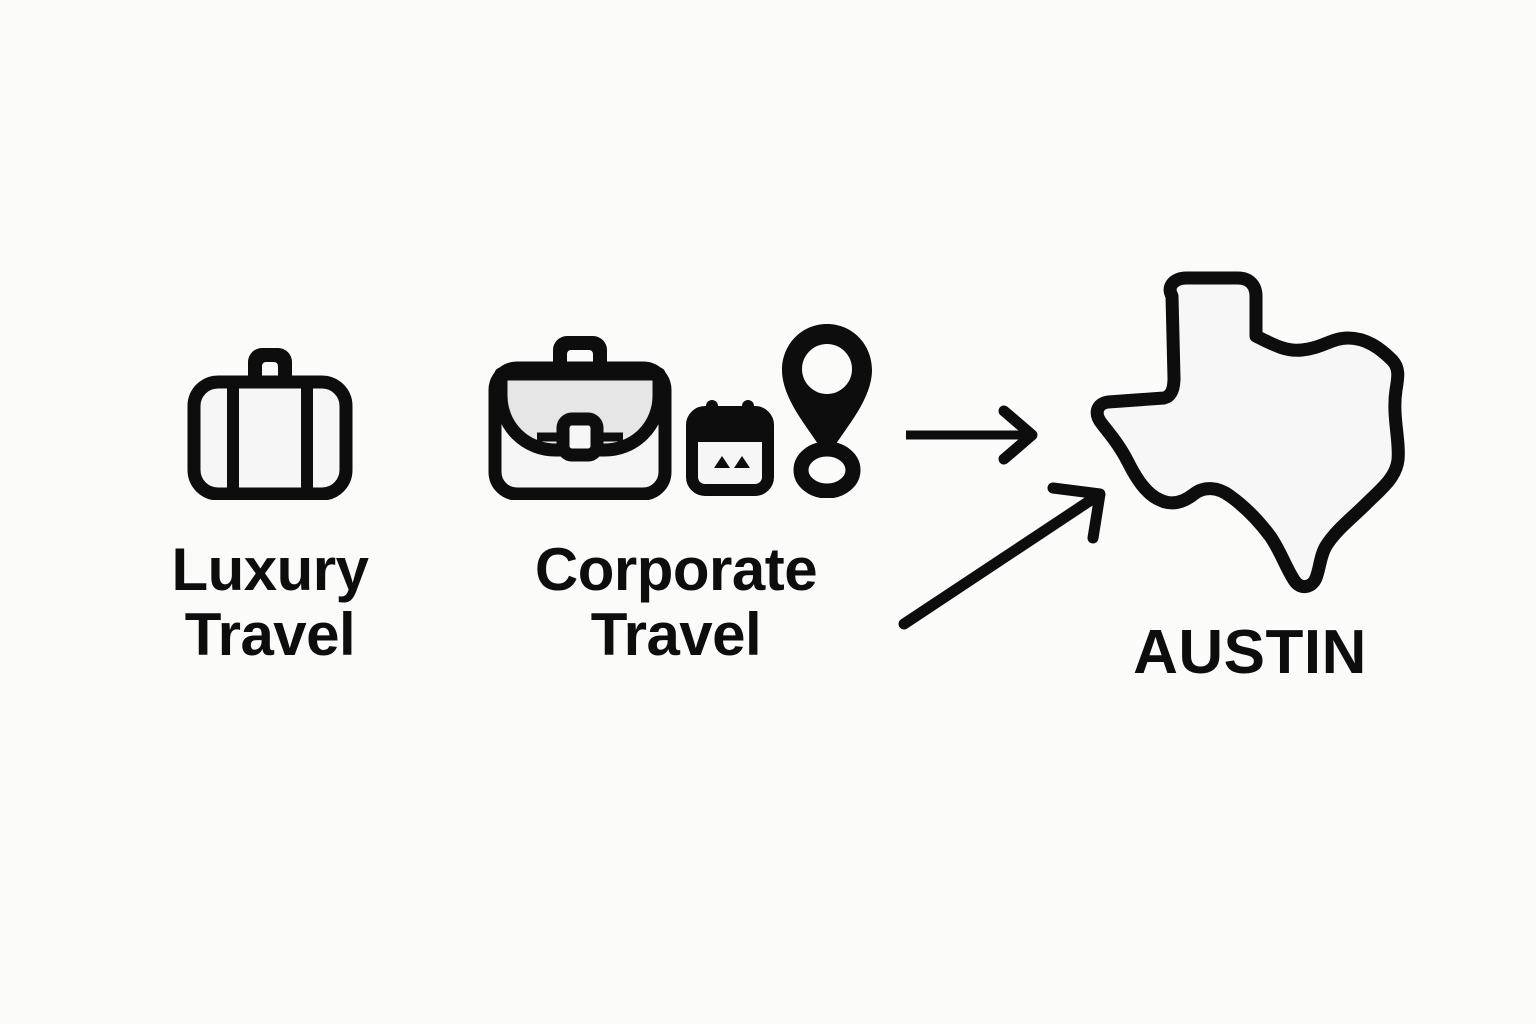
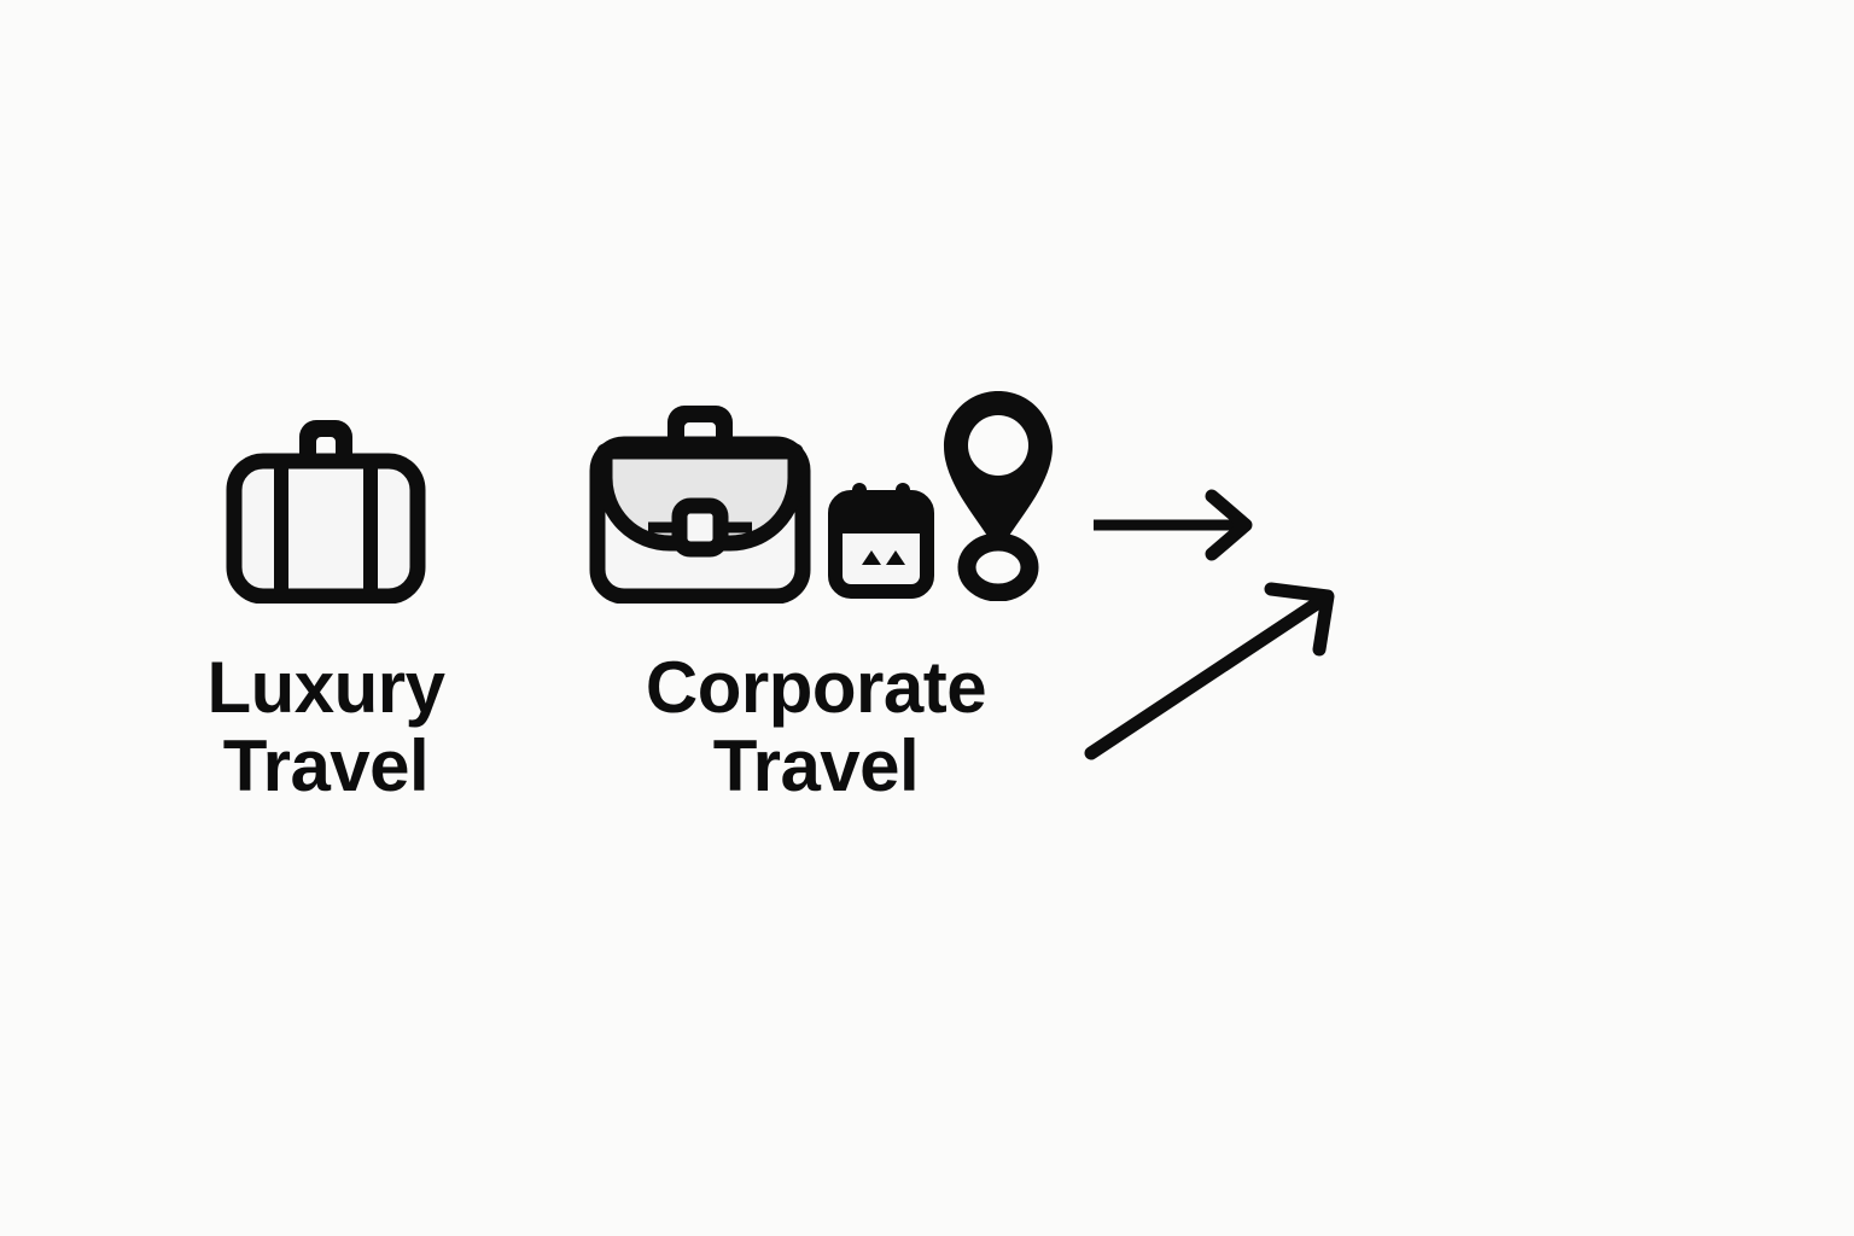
  Luxury
  Travel
  Corporate
  Travel
- AUSTIN
